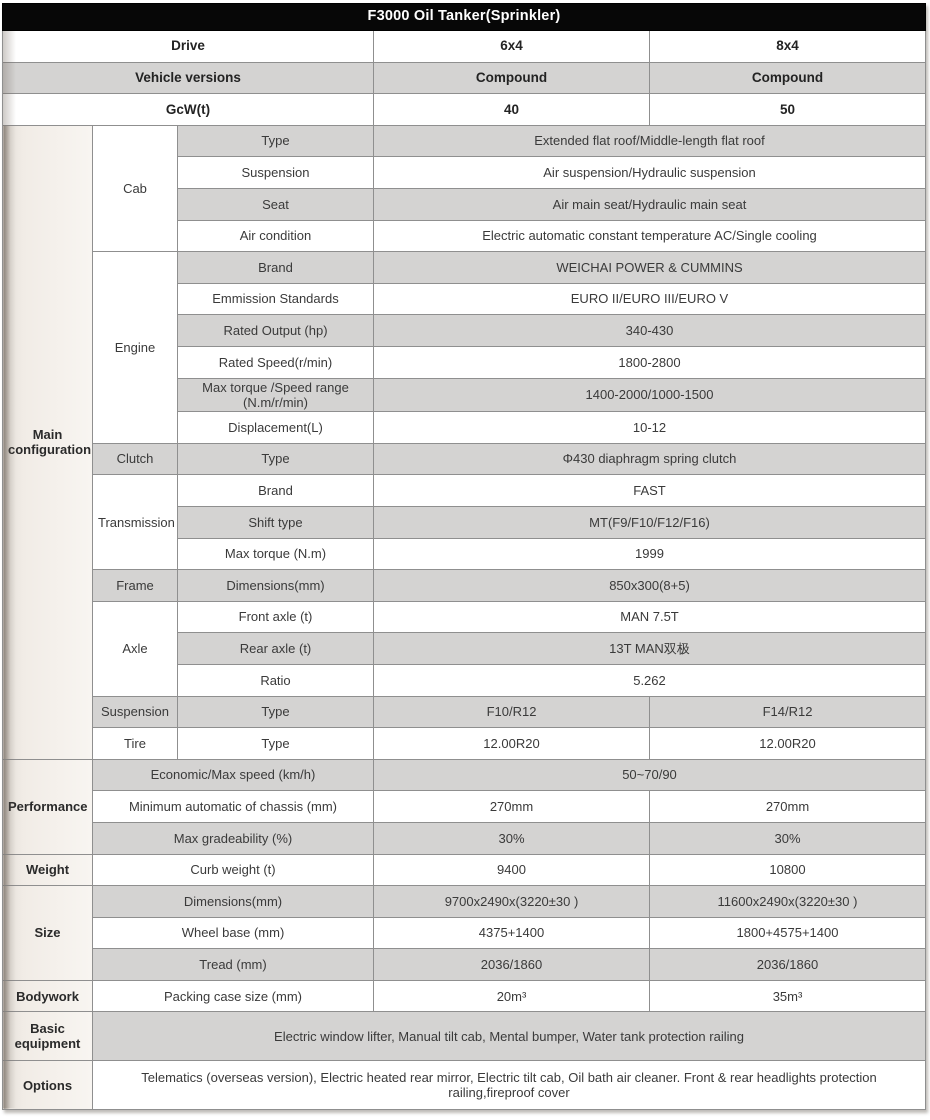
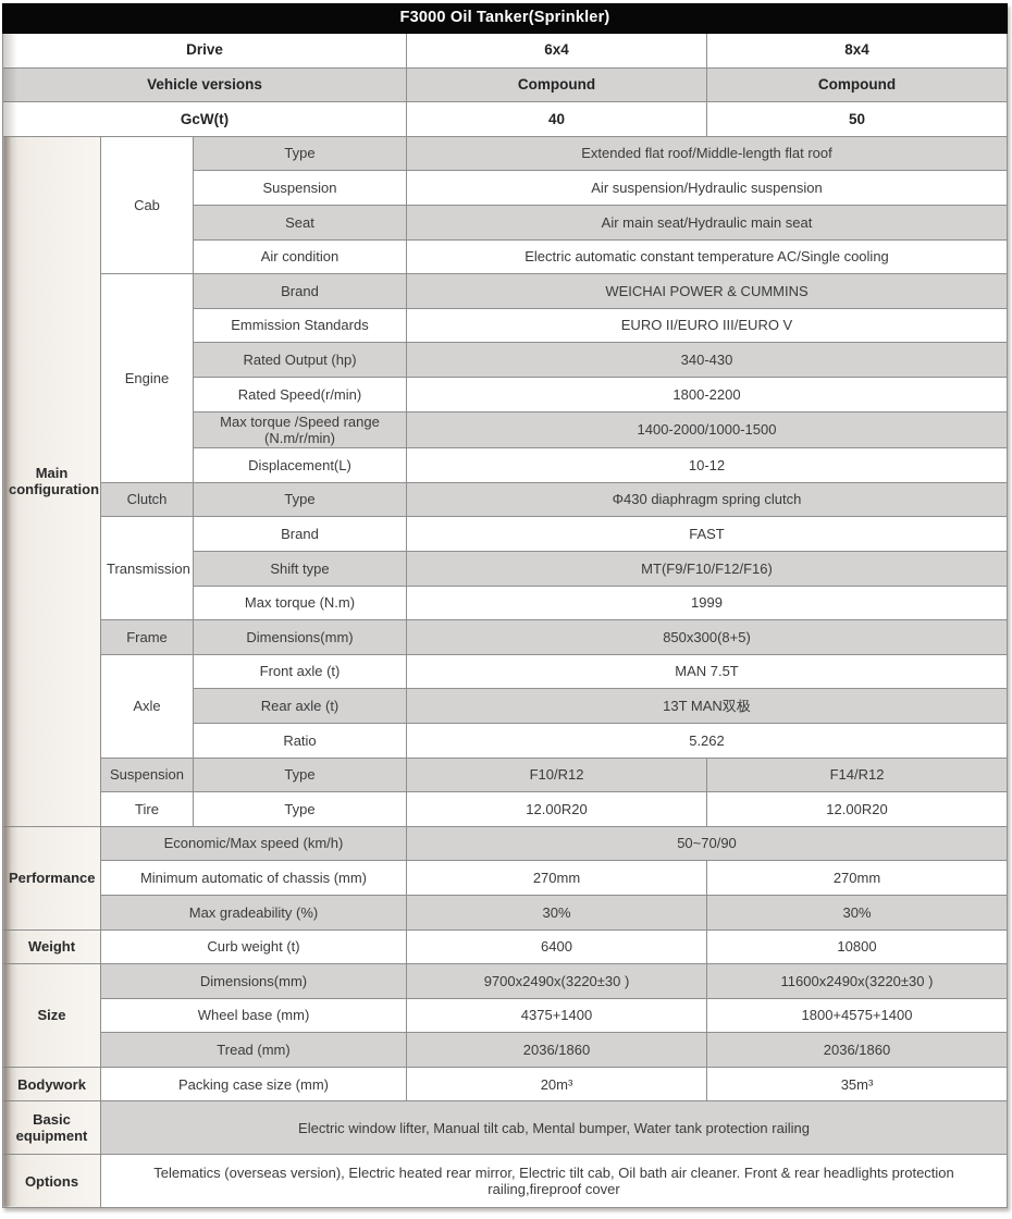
  F3000 Oil Tanker(Sprinkler)
  Drive	6x4	8x4
  Vehicle versions	Compound	Compound
  GcW(t)	40	50
  Main onfiguration	Cab	Type	Extended flat roof/Middle-length flat roof
  Suspension	Air suspension/Hydraulic suspension
  Seat	Air main seat/Hydraulic main seat
  Air condition	Electric automatic constant temperature AC/Single cooling
  Engine	Brand	WEICHAI POWER & CUMMINS
  Emmission Standards	EURO II/EURO III/EURO V
  Rated Output (hp)	340-430
- Rated Speed(r/min)	1800-2800
+ Rated Speed(r/min)	1800-2200
  Max torque /Speed range (N.m/r/min)	1400-2000/1000-1500
  Displacement(L)	10-12
  Clutch	Type	Φ430 diaphragm spring clutch
  Transmission	Brand	FAST
  Shift type	MT(F9/F10/F12/F16)
  Max torque (N.m)	1999
  Frame	Dimensions(mm)	850x300(8+5)
  Axle	Front axle (t)	MAN 7.5T
  Rear axle (t)	13T MAN双极
  Ratio	5.262
  Suspension	Type	F10/R12	F14/R12
  Tire	Type	12.00R20	12.00R20
  erformance	Economic/Max speed (km/h)	50~70/90
  Minimum automatic of chassis (mm)	270mm	270mm
  Max gradeability (%)	30%	30%
- Weight	Curb weight (t)	9400	10800
+ Weight	Curb weight (t)	6400	10800
  Size	Dimensions(mm)	9700x2490x(3220±30 )	11600x2490x(3220±30 )
  Wheel base (mm)	4375+1400	1800+4575+1400
  Tread (mm)	2036/1860	2036/1860
  Bodywork	Packing case size (mm)	20m³	35m³
  Basic equipment	Electric window lifter, Manual tilt cab, Mental bumper, Water tank protection railing
  Options	Telematics (overseas version), Electric heated rear mirror, Electric tilt cab, Oil bath air cleaner. Front & rear headlights protection railing,fireproof cover
